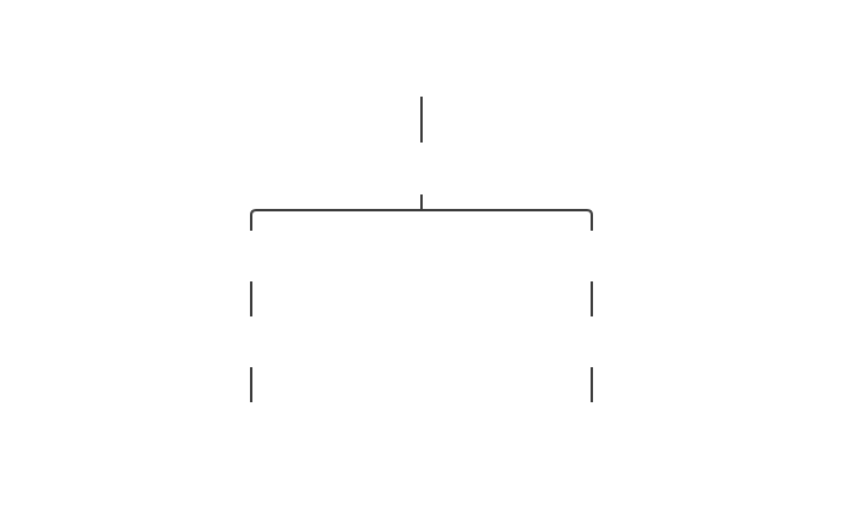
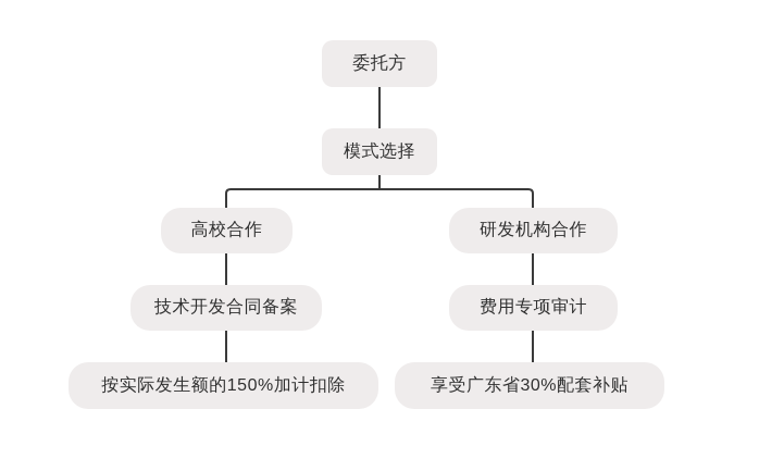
+ 委托方
+ 模式选择
+ 高校合作
+ 研发机构合作
+ 技术开发合同备案
+ 费用专项审计
+ 按实际发生额的150%加计扣除
+ 享受广东省30%配套补贴
